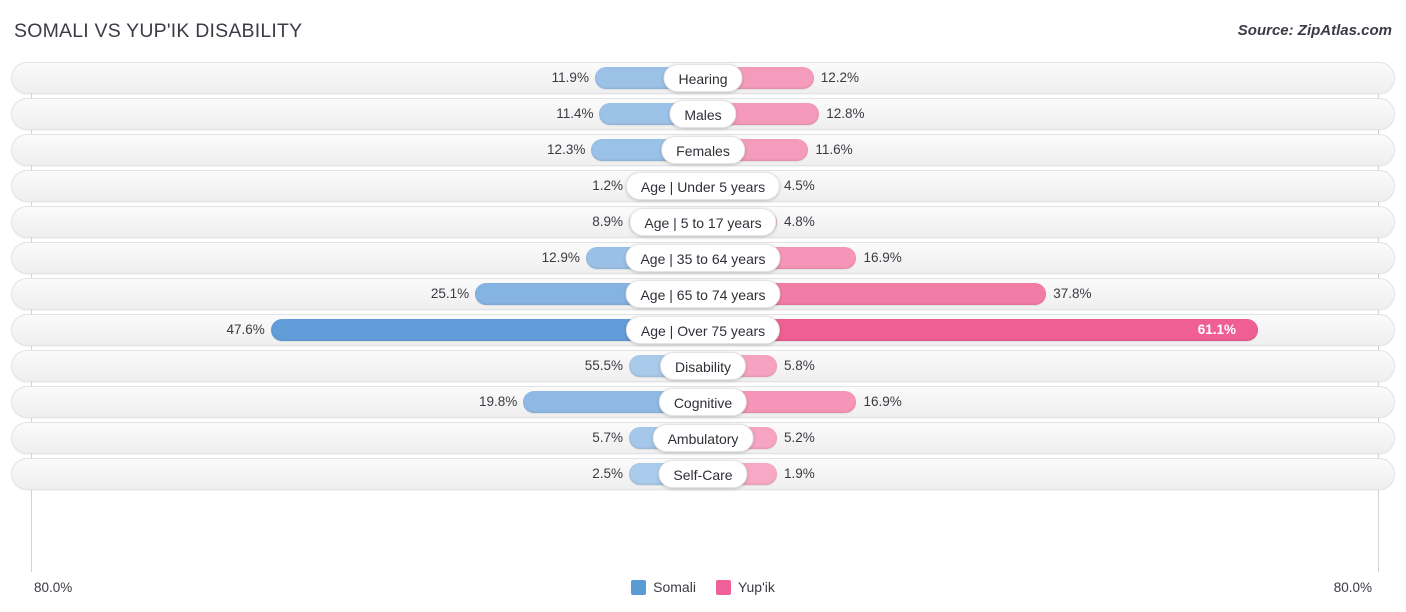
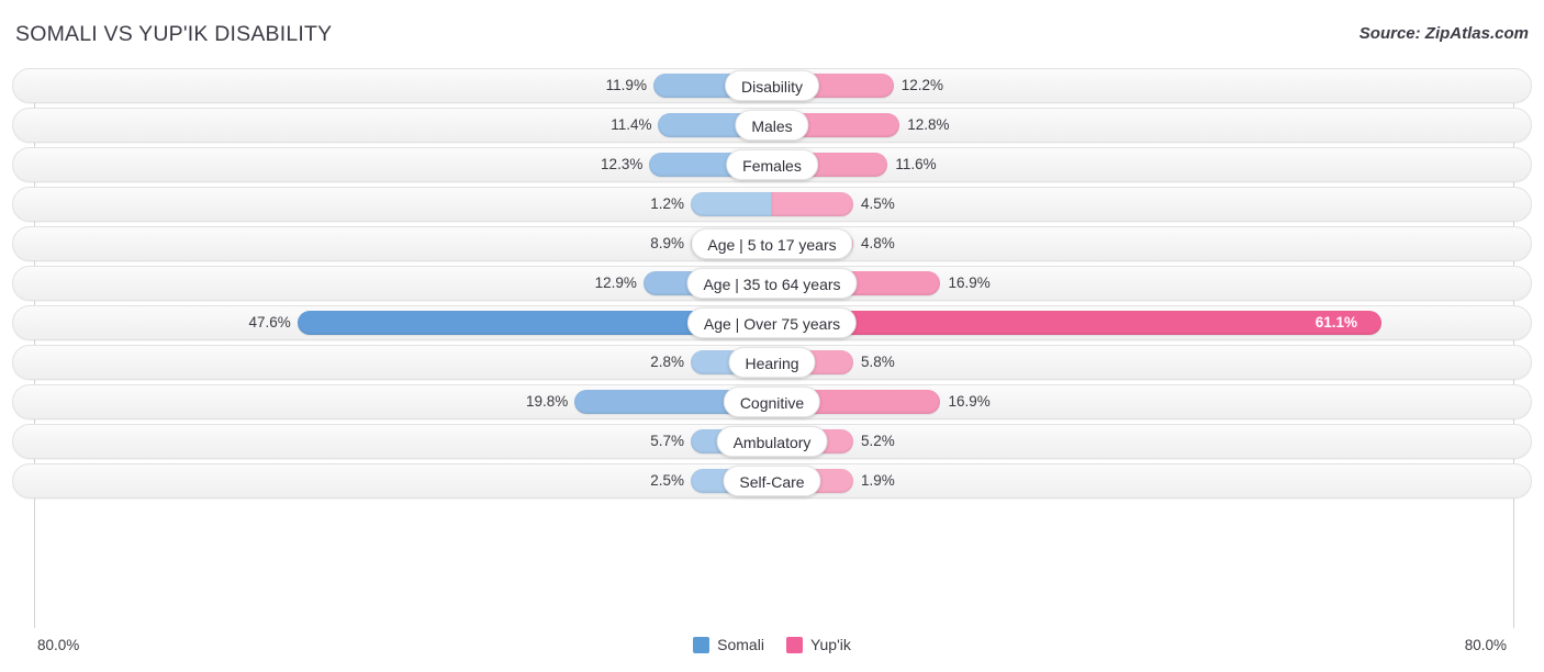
  SOMALI VS YUP'IK DISABILITY
  Source: ZipAtlas.com
  11.9%
  12.2%
- Hearing
+ Disability
  11.4%
  12.8%
  Males
  12.3%
  11.6%
  Females
  1.2%
  4.5%
- Age | Under 5 years
  8.9%
  4.8%
  Age | 5 to 17 years
  12.9%
  16.9%
  Age | 35 to 64 years
- 25.1%
- 37.8%
- Age | 65 to 74 years
  47.6%
  61.1%
  Age | Over 75 years
- 55.5%
+ 2.8%
  5.8%
- Disability
+ Hearing
  19.8%
  16.9%
  Cognitive
  5.7%
  5.2%
  Ambulatory
  2.5%
  1.9%
  Self-Care
  80.0%
  80.0%
  Somali
  Yup'ik
